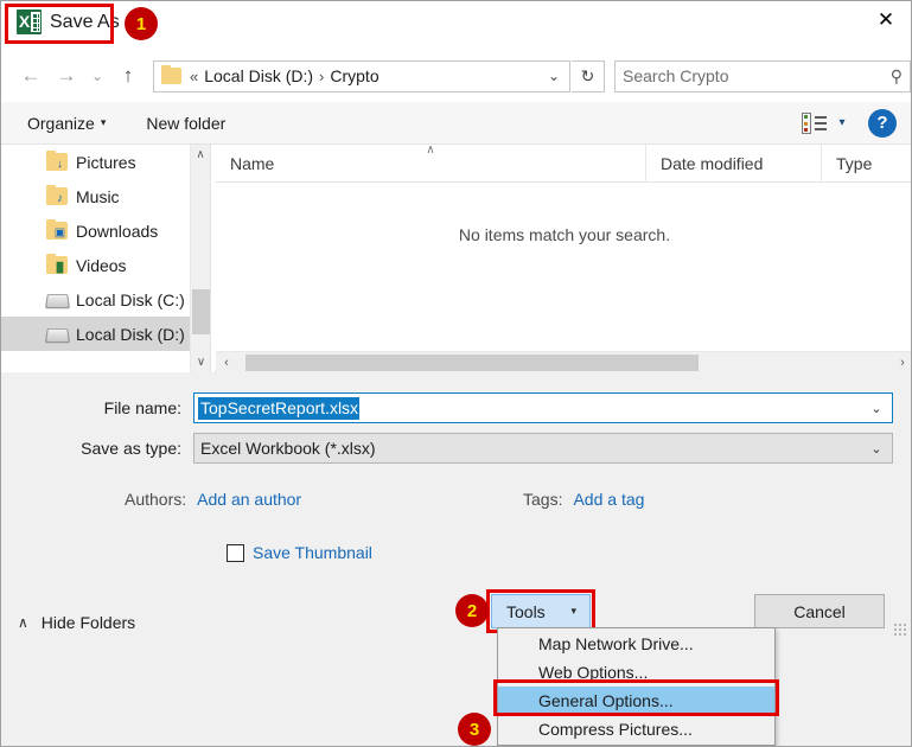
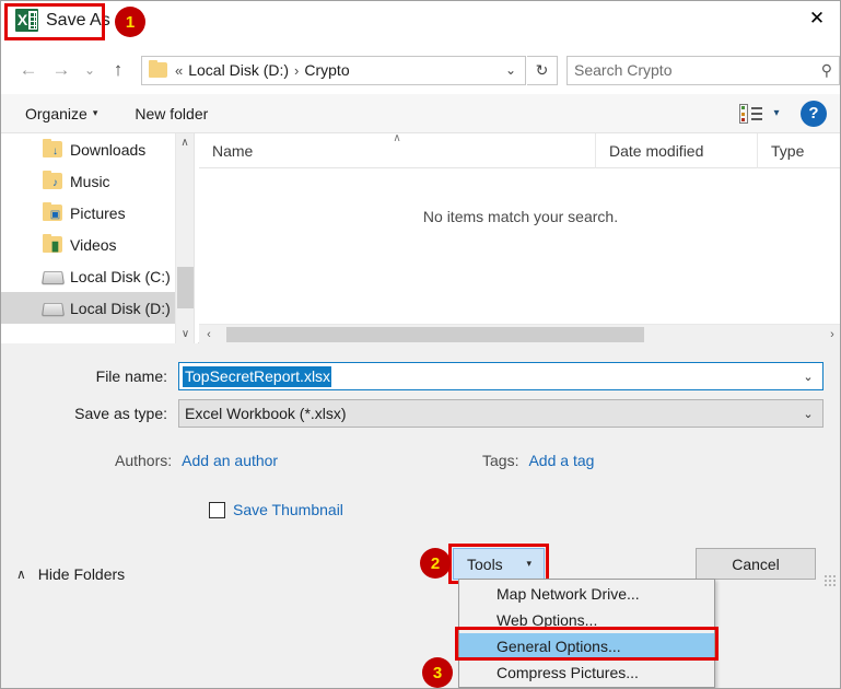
  X
  Save As
  ✕
  1
  ←
  →
  ⌄
  ↑
  «
  Local Disk (D:)
  ›
  Crypto
  ⌄
  ↻
  Search Crypto
  ⚲
  Organize
  ▾
  New folder
  ▾
  ?
  ↓
- Pictures
+ Downloads
  ♪
  Music
  ▣
- Downloads
+ Pictures
  █
  Videos
  Local Disk (C:)
  Local Disk (D:)
  ∧
  ∨
  ∧
  Name
  Date modified
  Type
  No items match your search.
  ‹
  ›
  File name:
  TopSecretReport.xlsx
  ⌄
  Save as type:
  Excel Workbook (*.xlsx)
  ⌄
  Authors:
  Add an author
  Tags:
  Add a tag
  Save Thumbnail
  ∧
  Hide Folders
  2
  Tools
  ▾
  Cancel
  Map Network Drive...
  Web Options...
  General Options...
  Compress Pictures...
  3
